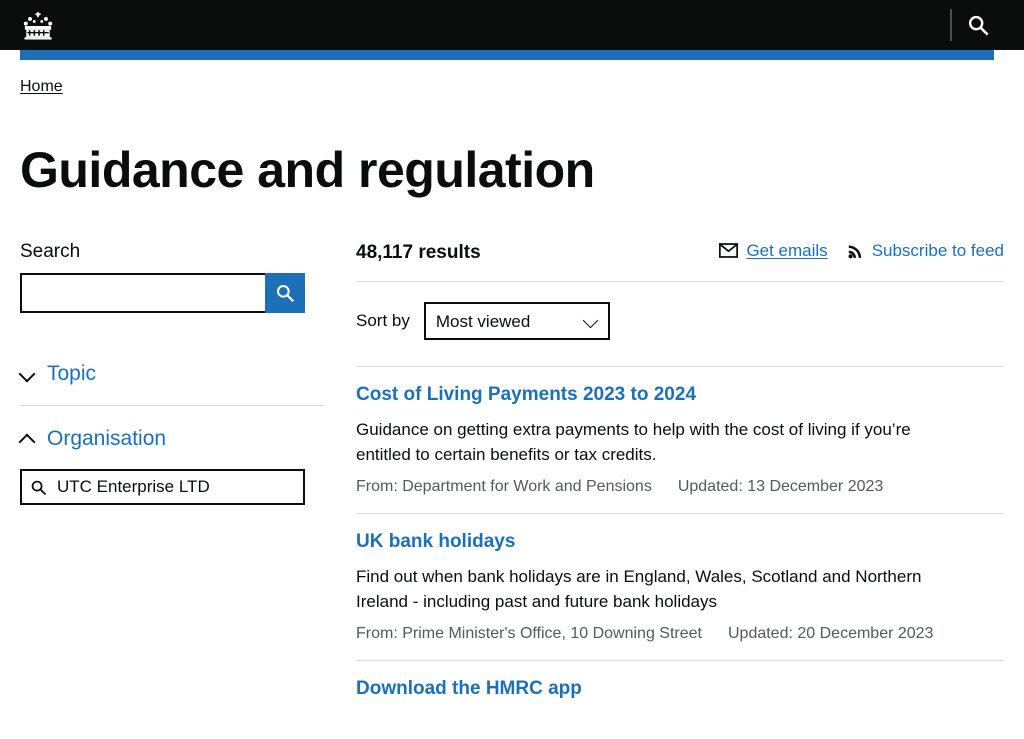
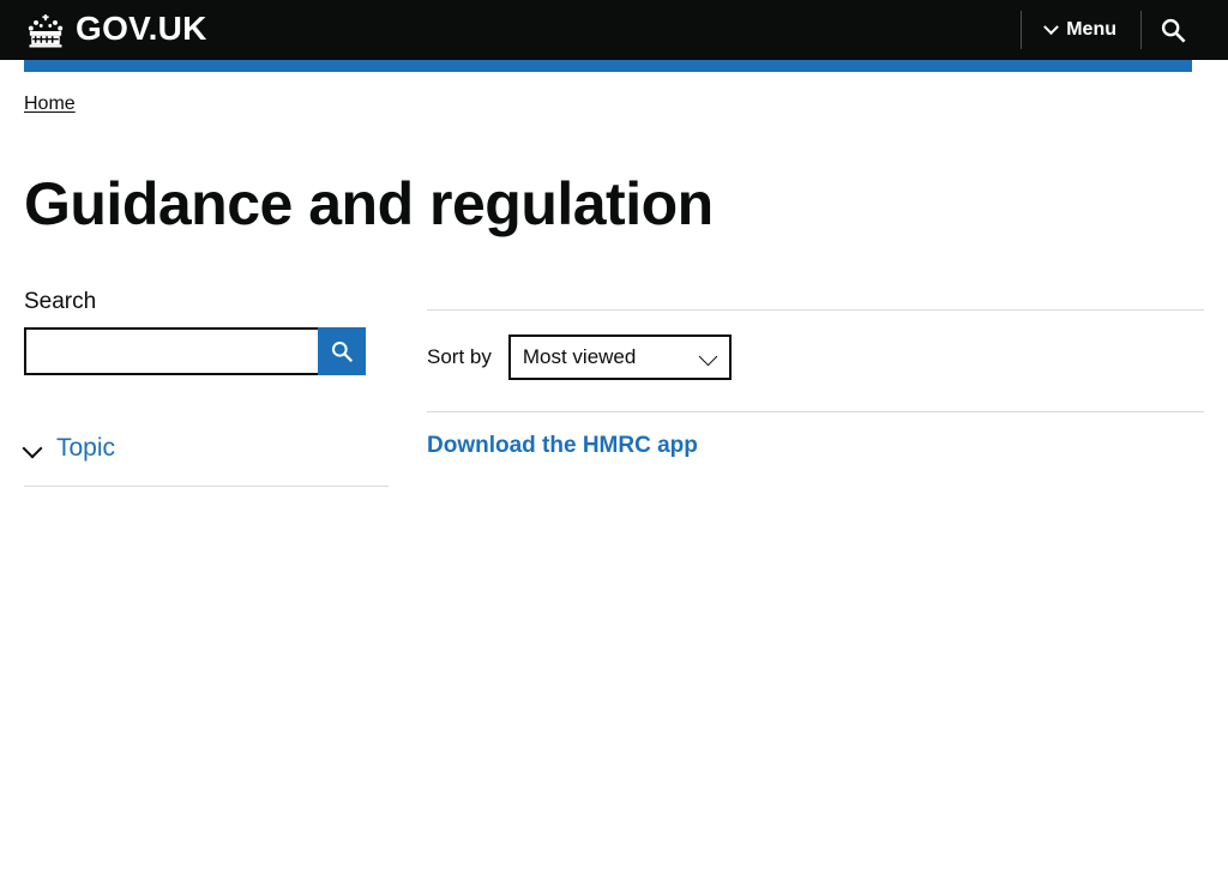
+ GOV.UK
+ Menu
  Home
  Guidance and regulation
  Search
  Topic
- Organisation
- UTC Enterprise LTD
- 48,117 results
- Get emails
- Subscribe to feed
  Sort by
  Most viewed
- Cost of Living Payments 2023 to 2024
- Guidance on getting extra payments to help with the cost of living if you’re entitled to certain benefits or tax credits.
- From: Department for Work and Pensions
- Updated: 13 December 2023
- UK bank holidays
- Find out when bank holidays are in England, Wales, Scotland and Northern Ireland - including past and future bank holidays
- From: Prime Minister's Office, 10 Downing Street
- Updated: 20 December 2023
  Download the HMRC app
